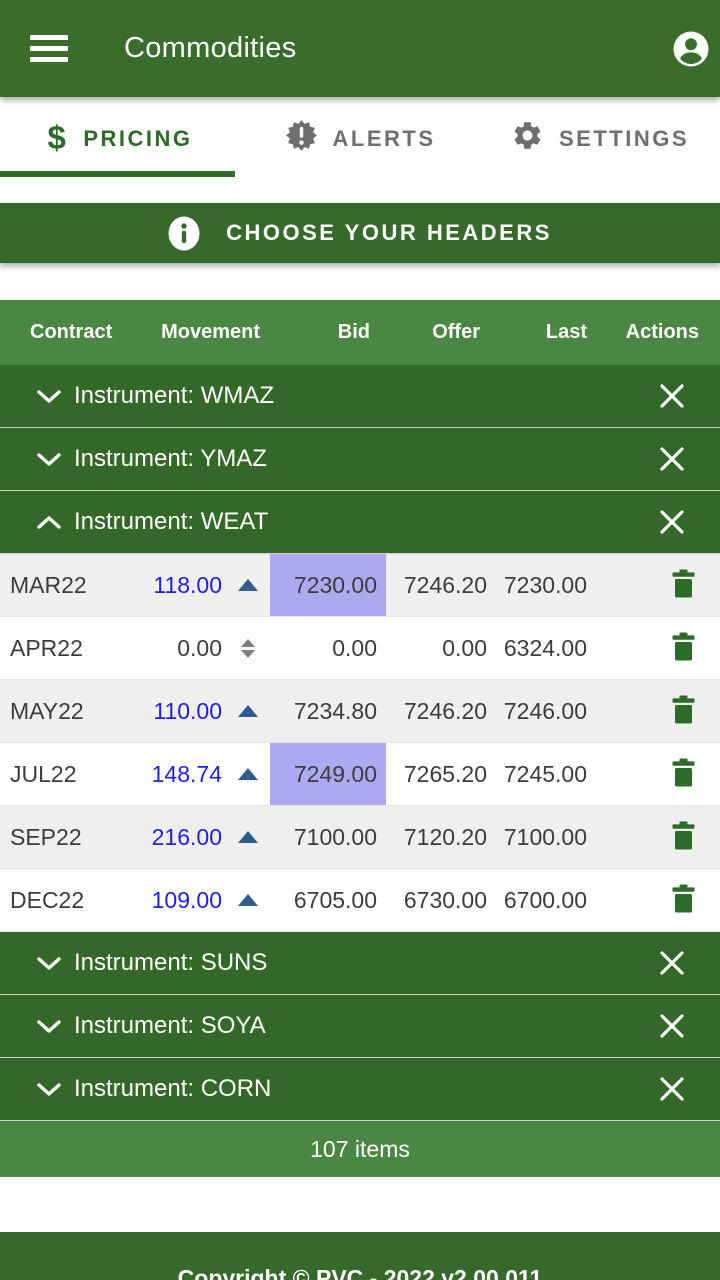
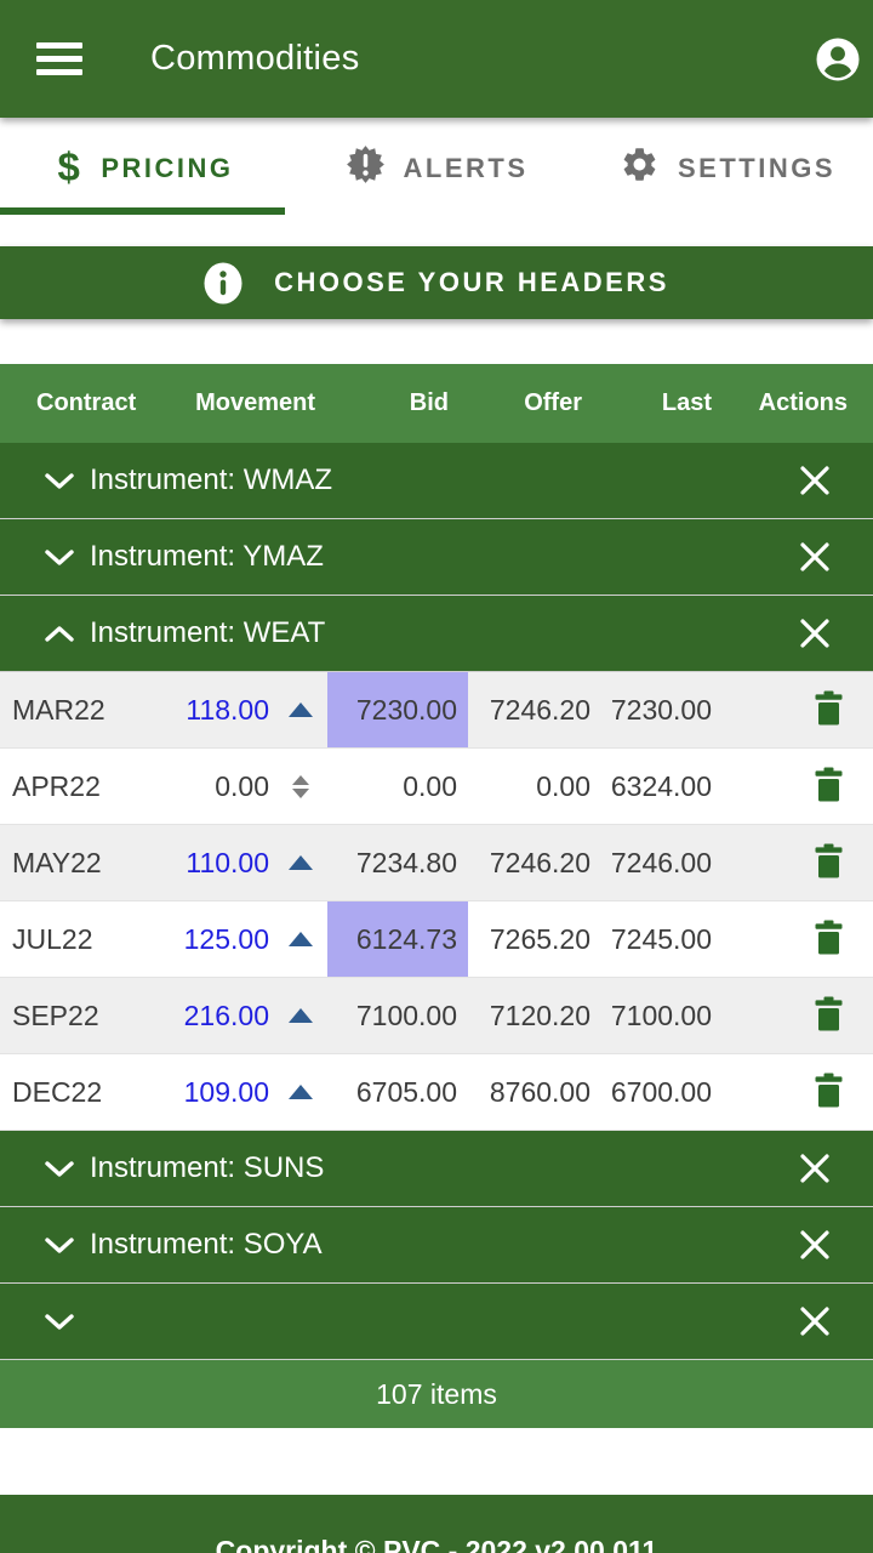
  Commodities
  $
  PRICING
  ALERTS
  SETTINGS
  CHOOSE YOUR HEADERS
  Contract
  Movement
  Bid
  Offer
  Last
  Actions
  Instrument: WMAZ
  Instrument: YMAZ
  Instrument: WEAT
  MAR22
  118.00
  7230.00
  7246.20
  7230.00
  APR22
  0.00
  0.00
  0.00
  6324.00
  MAY22
  110.00
  7234.80
  7246.20
  7246.00
  JUL22
- 148.74
+ 125.00
- 7249.00
+ 6124.73
  7265.20
  7245.00
  SEP22
  216.00
  7100.00
  7120.20
  7100.00
  DEC22
  109.00
  6705.00
- 6730.00
+ 8760.00
  6700.00
  Instrument: SUNS
  Instrument: SOYA
- Instrument: CORN
  107 items
  Copyright © PVC - 2022 v2.00.011
